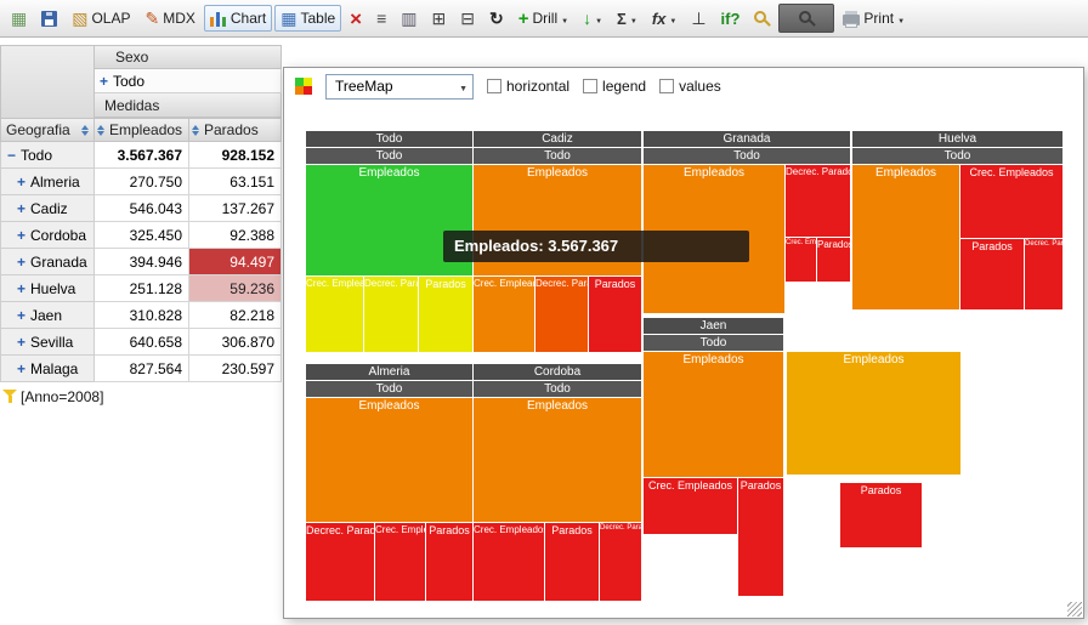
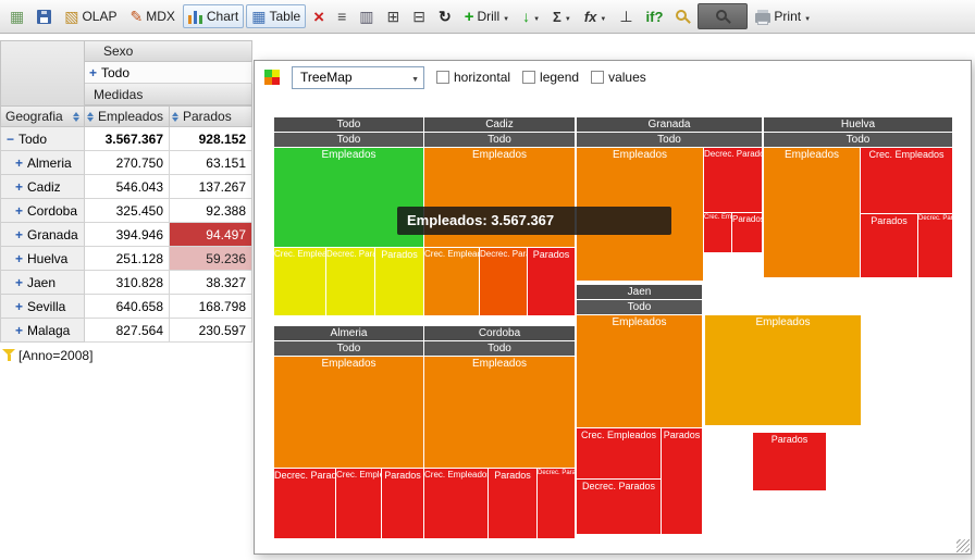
  OLAP
  MDX
  Chart
  Table
  Drill
  Σ
  fx
  if?
  Print
  Sexo
  +
  Todo
  Medidas
  Geografia
  Empleados
  Parados
  −
  Todo
  3.567.367
  928.152
  +
  Almeria
  270.750
  63.151
  +
  Cadiz
  546.043
  137.267
  +
  Cordoba
  325.450
  92.388
  +
  Granada
  394.946
  94.497
  +
  Huelva
  251.128
  59.236
  +
  Jaen
  310.828
- 82.218
+ 38.327
  +
  Sevilla
  640.658
- 306.870
+ 168.798
  +
  Malaga
  827.564
  230.597
  [Anno=2008]
  TreeMap
  horizontal
  legend
  values
  Todo
  Todo
  Empleados
  Crec. Emplea
  Decrec. Par
  Parados
  Cadiz
  Todo
  Empleados
  Crec. Emplea
  Decrec. Par
  Parados
  Granada
  Todo
  Empleados
  Decrec. Parad
  Parado
  Huelva
  Todo
  Empleados
  Crec. Empleados
  Parados
  Jaen
  Todo
  Empleados
  Crec. Empleados
  Parados
+ Decrec. Parados
  Almeria
  Todo
  Empleados
  Decrec. Parad
  Parados
  Cordoba
  Todo
  Empleados
  Crec. Empleado
  Parados
  Empleados
  Parados
  Empleados: 3.567.367
